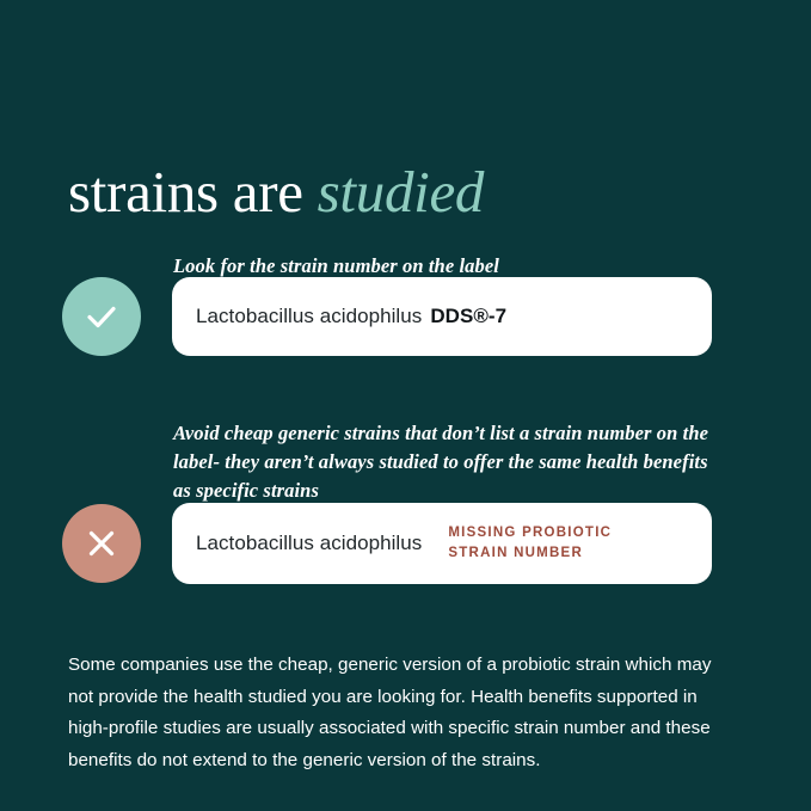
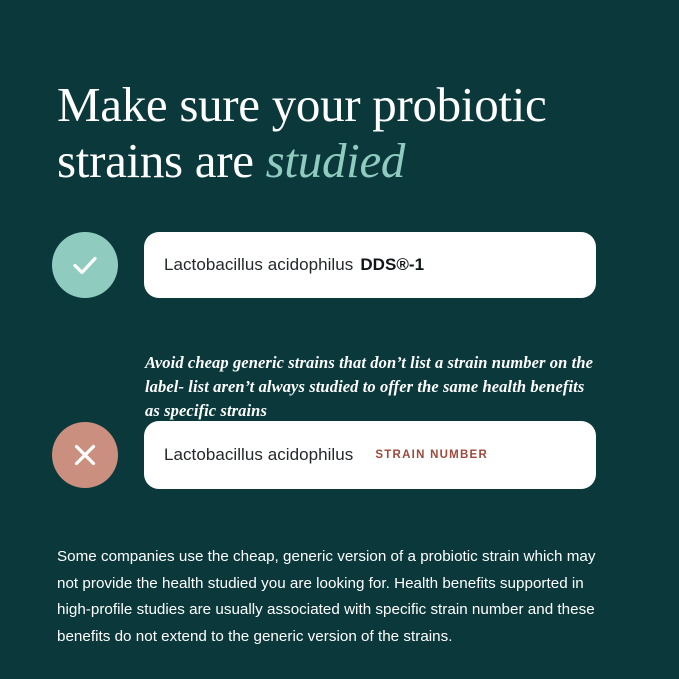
+ Make sure your probiotic
  strains are studied
- Look for the strain number on the label
  Lactobacillus acidophilus
- DDS®-7
+ DDS®-1
- Avoid cheap generic strains that don’t list a strain number on the label- they aren’t always studied to offer the same health benefits as specific strains
+ Avoid cheap generic strains that don’t list a strain number on the label- list aren’t always studied to offer the same health benefits as specific strains
  Lactobacillus acidophilus
- MISSING PROBIOTIC
  STRAIN NUMBER
  Some companies use the cheap, generic version of a probiotic strain which may not provide the health studied you are looking for. Health benefits supported in high-profile studies are usually associated with specific strain number and these benefits do not extend to the generic version of the strains.
